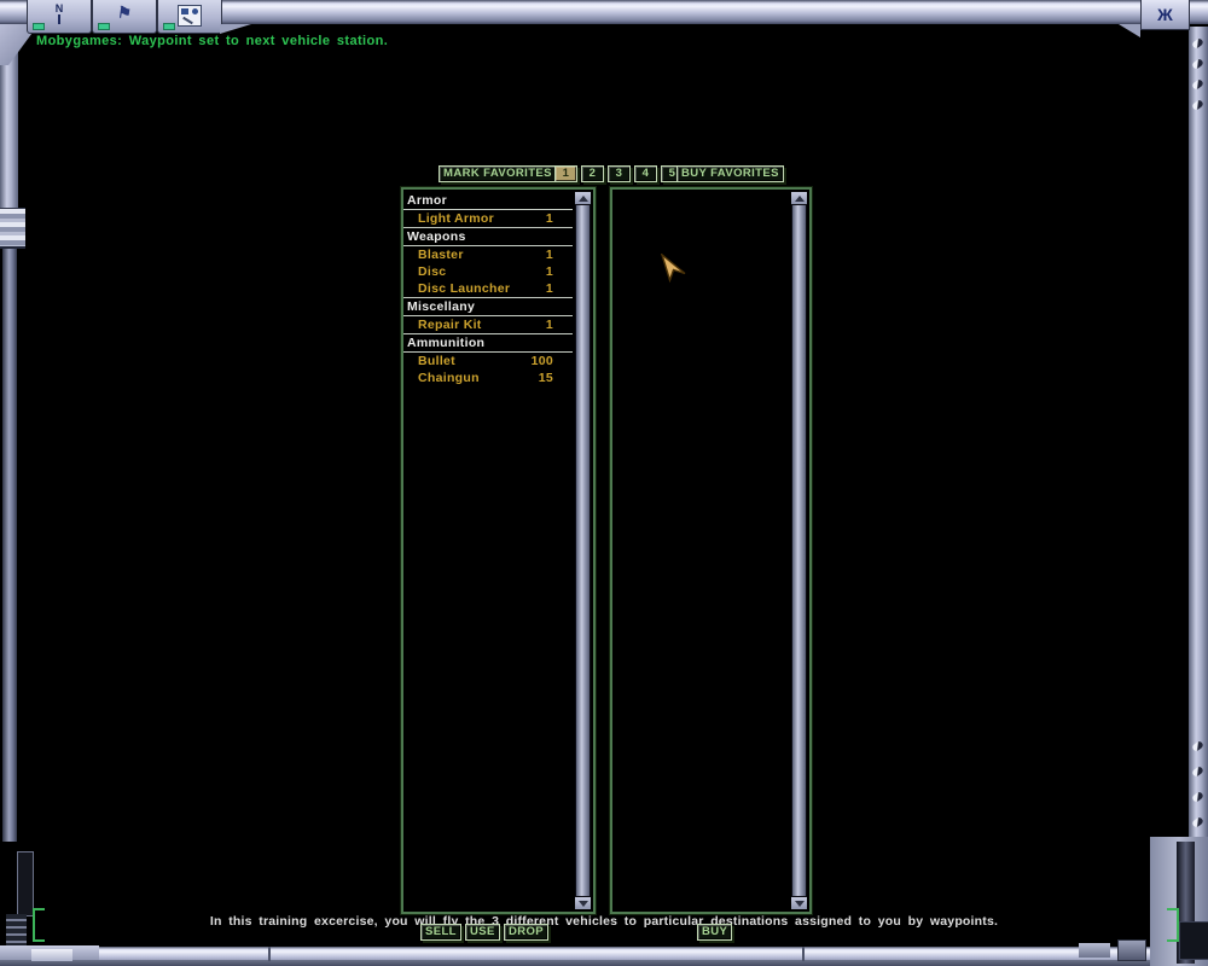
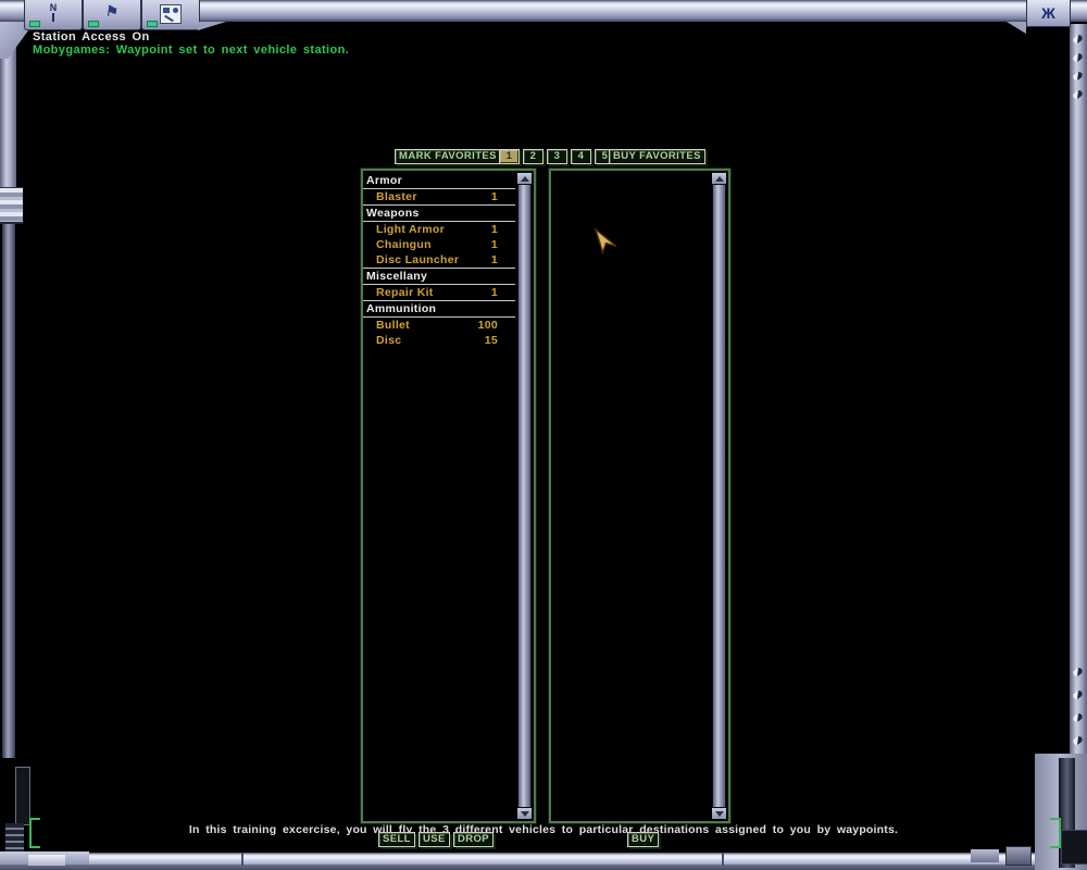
  N
  Ж
+ Station Access On
  Mobygames: Waypoint set to next vehicle station.
  MARK FAVORITES
  1
  2
  3
  4
  5
  BUY FAVORITES
  Armor
- Light Armor
+ Blaster
  1
  Weapons
- Blaster
+ Light Armor
  1
- Disc
+ Chaingun
  1
  Disc Launcher
  1
  Miscellany
  Repair Kit
  1
  Ammunition
  Bullet
  100
- Chaingun
+ Disc
  15
  In this training excercise, you will fly the 3 different vehicles to particular destinations assigned to you by waypoints.
  SELL
  USE
  DROP
  BUY
